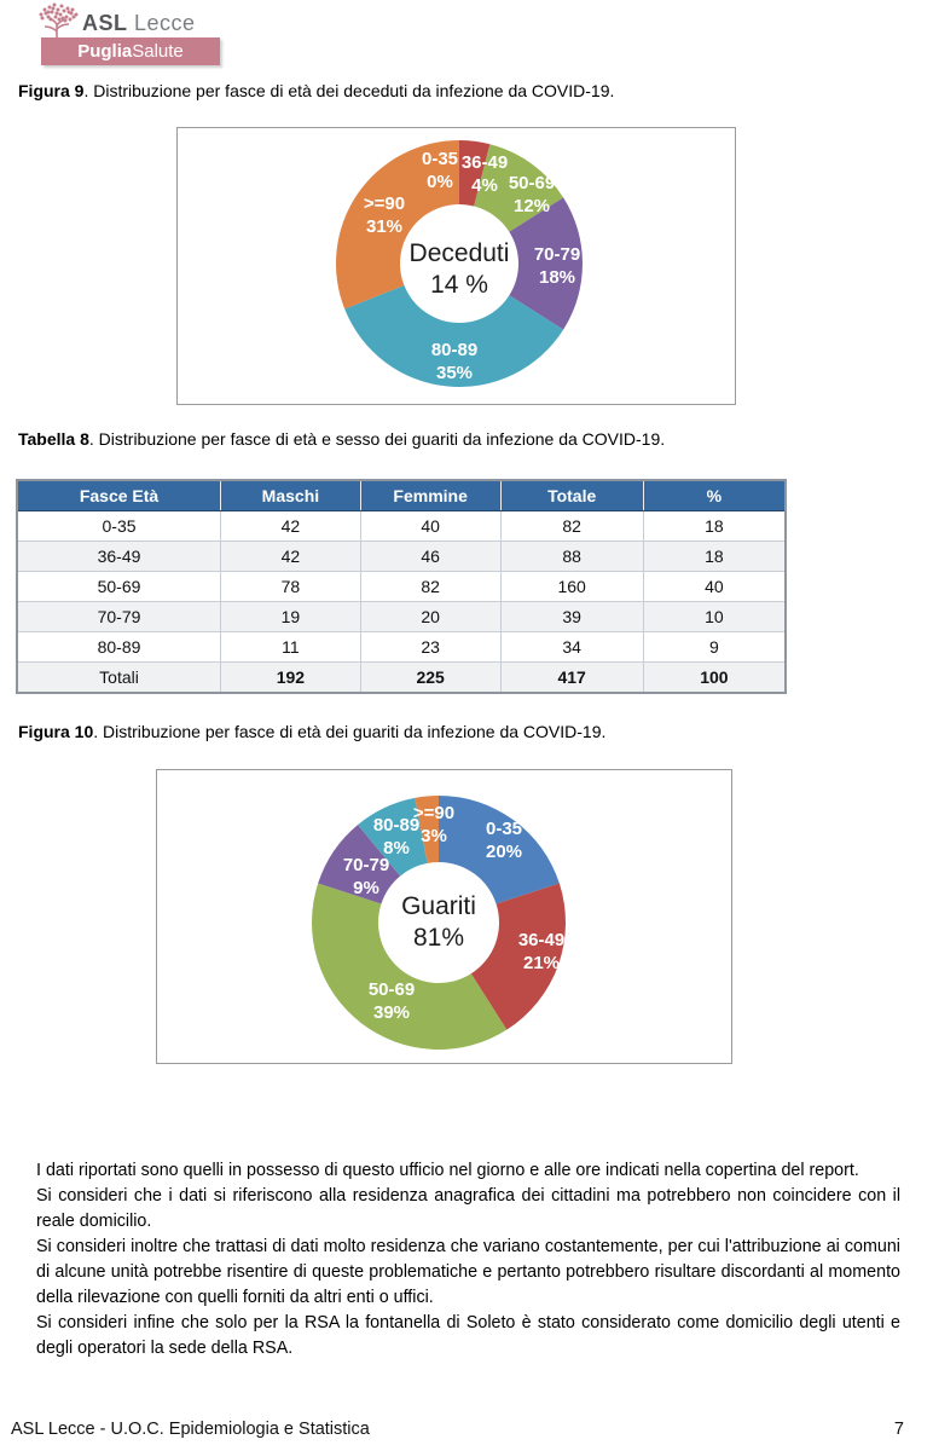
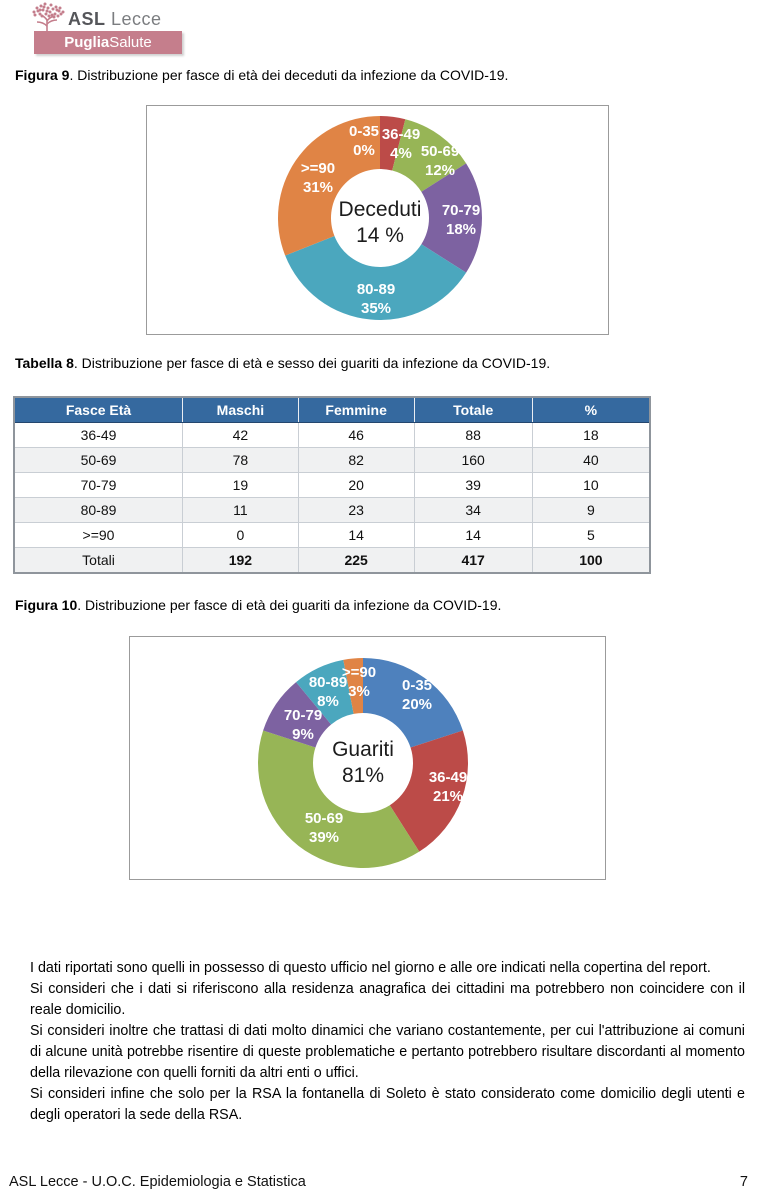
  ASL Lecce
  PugliaSalute
  Figura 9. Distribuzione per fasce di età dei deceduti da infezione da COVID-19.
  0-35 0%
  36-49 4%
  50-69 12%
  70-79 18%
  80-89 35%
  >=90 31%
  Deceduti 14 %
  Tabella 8. Distribuzione per fasce di età e sesso dei guariti da infezione da COVID-19.
  Fasce Età	Maschi	Femmine	Totale	%
- 0-35	42	40	82	18
  36-49	42	46	88	18
  50-69	78	82	160	40
  70-79	19	20	39	10
  80-89	11	23	34	9
+ >=90	0	14	14	5
  Totali	192	225	417	100
  Figura 10. Distribuzione per fasce di età dei guariti da infezione da COVID-19.
  0-35 20%
  36-49 21%
  50-69 39%
  70-79 9%
  80-89 8%
  >=90 3%
  Guariti 81%
  I dati riportati sono quelli in possesso di questo ufficio nel giorno e alle ore indicati nella copertina del report.
  Si consideri che i dati si riferiscono alla residenza anagrafica dei cittadini ma potrebbero non coincidere con il reale domicilio.
- Si consideri inoltre che trattasi di dati molto residenza che variano costantemente, per cui l'attribuzione ai comuni di alcune unità potrebbe risentire di queste problematiche e pertanto potrebbero risultare discordanti al momento della rilevazione con quelli forniti da altri enti o uffici.
+ Si consideri inoltre che trattasi di dati molto dinamici che variano costantemente, per cui l'attribuzione ai comuni di alcune unità potrebbe risentire di queste problematiche e pertanto potrebbero risultare discordanti al momento della rilevazione con quelli forniti da altri enti o uffici.
  Si consideri infine che solo per la RSA la fontanella di Soleto è stato considerato come domicilio degli utenti e degli operatori la sede della RSA.
  ASL Lecce - U.O.C. Epidemiologia e Statistica
  7
